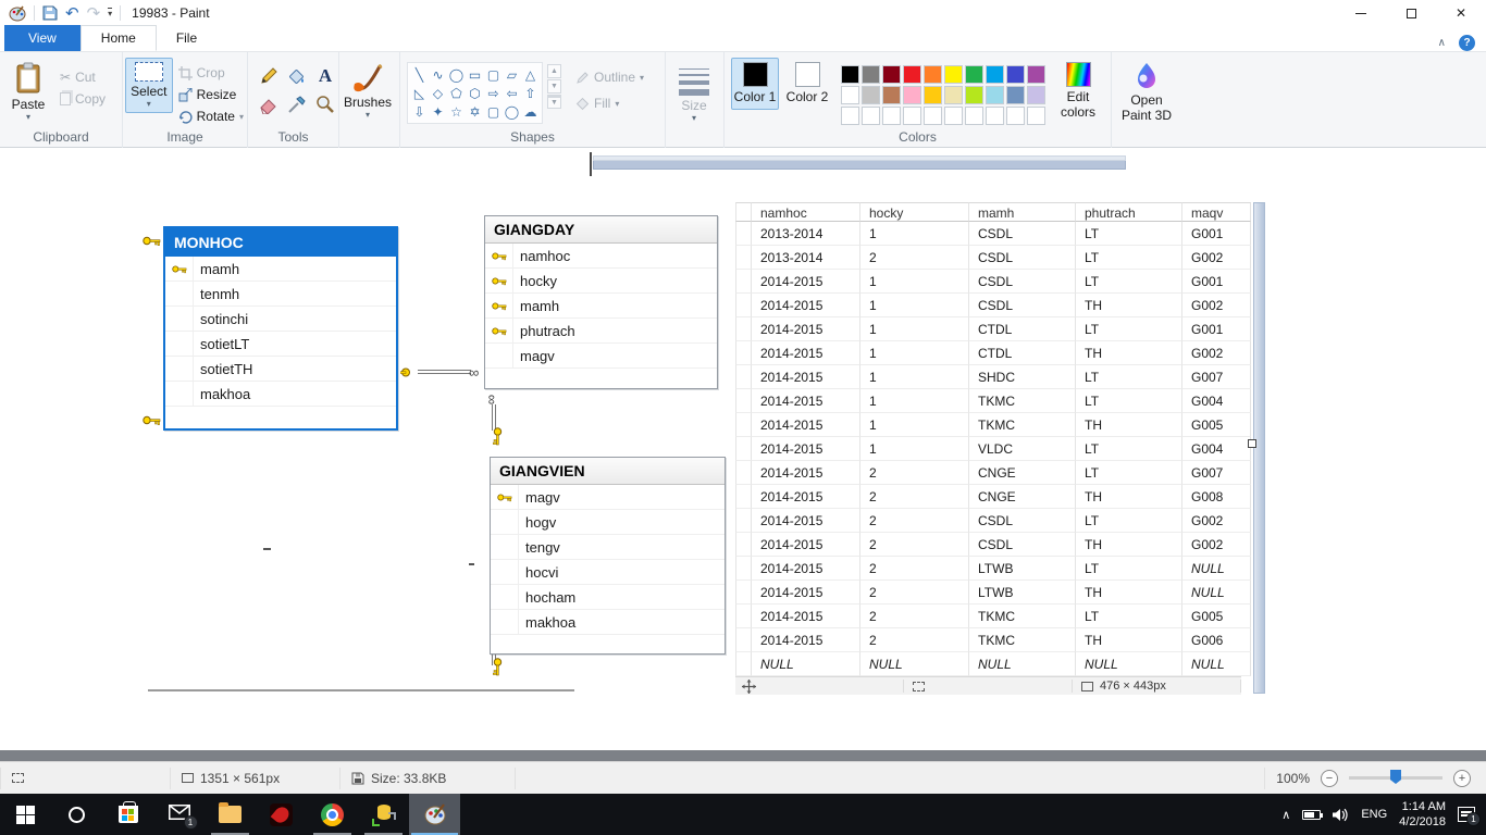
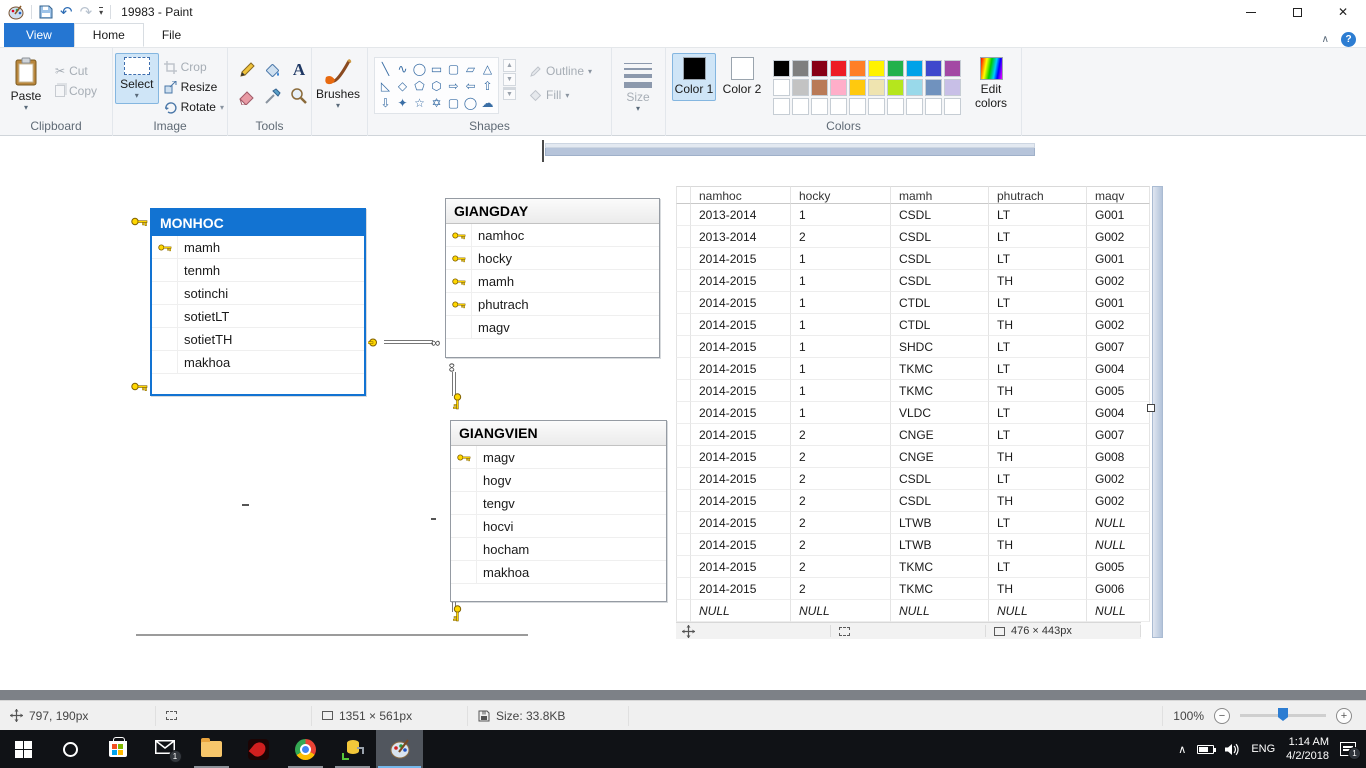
  ↶
  ↷
  ▾
  19983 - Paint
  ✕
  View
  Home
  File
  ∧
  ?
  Paste
  ▾
  ✂
  Cut
  Copy
  Clipboard
  Select
  ▾
  Crop
  Resize
  Rotate
  ▾
  Image
  A
  Tools
  Brushes
  ▾
  ╲
  ∿
  ◯
  ▭
  ▢
  ▱
  △
  ◺
  ◇
  ⬠
  ⬡
  ⇨
  ⇦
  ⇧
  ⇩
  ✦
  ☆
  ✡
  ▢
  ◯
  ☁
  Outline
  ▾
  Fill
  ▾
  Shapes
  Size
  ▾
  Color 1
  Color 2
  Edit colors
  Colors
- Open Paint 3D
  MONHOC
  mamh
  tenmh
  sotinchi
  sotietLT
  sotietTH
  makhoa
  GIANGDAY
  namhoc
  hocky
  mamh
  phutrach
  magv
  GIANGVIEN
  magv
  hogv
  tengv
  hocvi
  hocham
  makhoa
  ∞
  namhoc
  hocky
  mamh
  phutrach
  maqv
  2013-2014
  1
  CSDL
  LT
  G001
  2013-2014
  2
  CSDL
  LT
  G002
  2014-2015
  1
  CSDL
  LT
  G001
  2014-2015
  1
  CSDL
  TH
  G002
  2014-2015
  1
  CTDL
  LT
  G001
  2014-2015
  1
  CTDL
  TH
  G002
  2014-2015
  1
  SHDC
  LT
  G007
  2014-2015
  1
  TKMC
  LT
  G004
  2014-2015
  1
  TKMC
  TH
  G005
  2014-2015
  1
  VLDC
  LT
  G004
  2014-2015
  2
  CNGE
  LT
  G007
  2014-2015
  2
  CNGE
  TH
  G008
  2014-2015
  2
  CSDL
  LT
  G002
  2014-2015
  2
  CSDL
  TH
  G002
  2014-2015
  2
  LTWB
  LT
  NULL
  2014-2015
  2
  LTWB
  TH
  NULL
  2014-2015
  2
  TKMC
  LT
  G005
  2014-2015
  2
  TKMC
  TH
  G006
  NULL
  NULL
  NULL
  NULL
  NULL
  476 × 443px
+ 797, 190px
  1351 × 561px
  Size: 33.8KB
  100%
  −
  +
  1
  ∧
  ENG
  1:14 AM
  4/2/2018
  1
